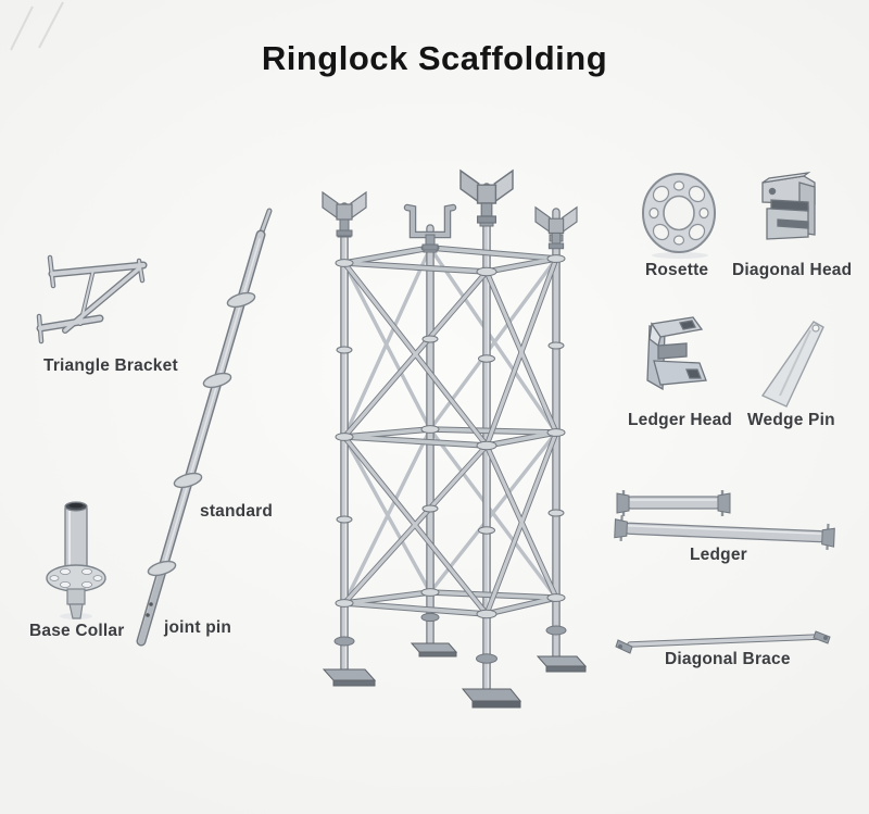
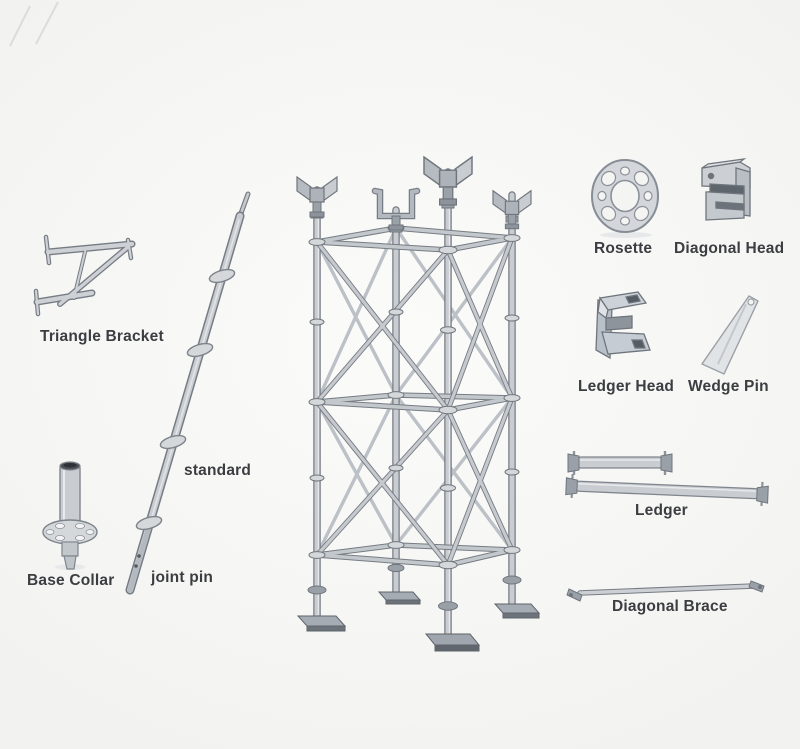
- Ringlock Scaffolding
  Triangle Bracket
  standard
  joint pin
  Base Collar
  Rosette
  Diagonal Head
  Ledger Head
  Wedge Pin
  Ledger
  Diagonal Brace
